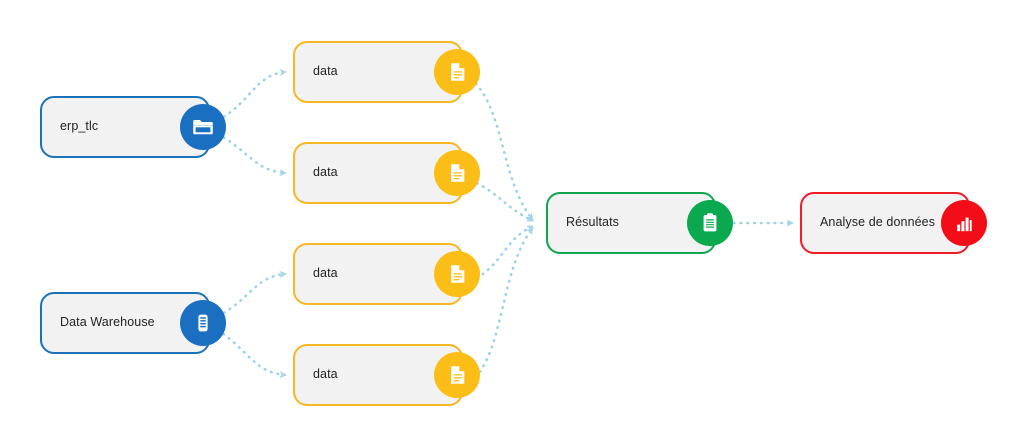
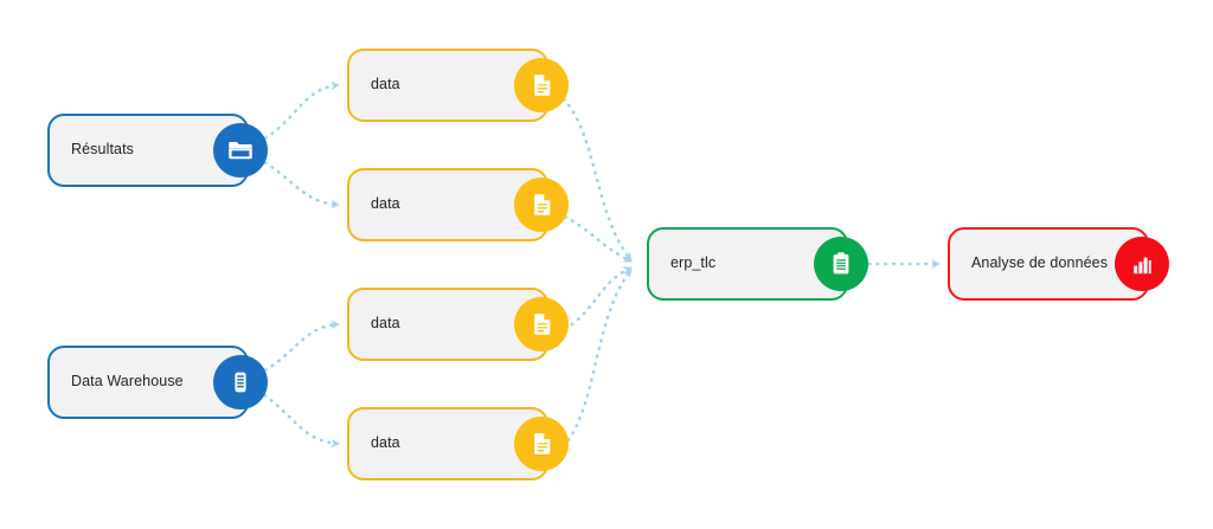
- erp_tlc
+ Résultats
  Data Warehouse
  data
  data
  data
  data
- Résultats
+ erp_tlc
  Analyse de données
